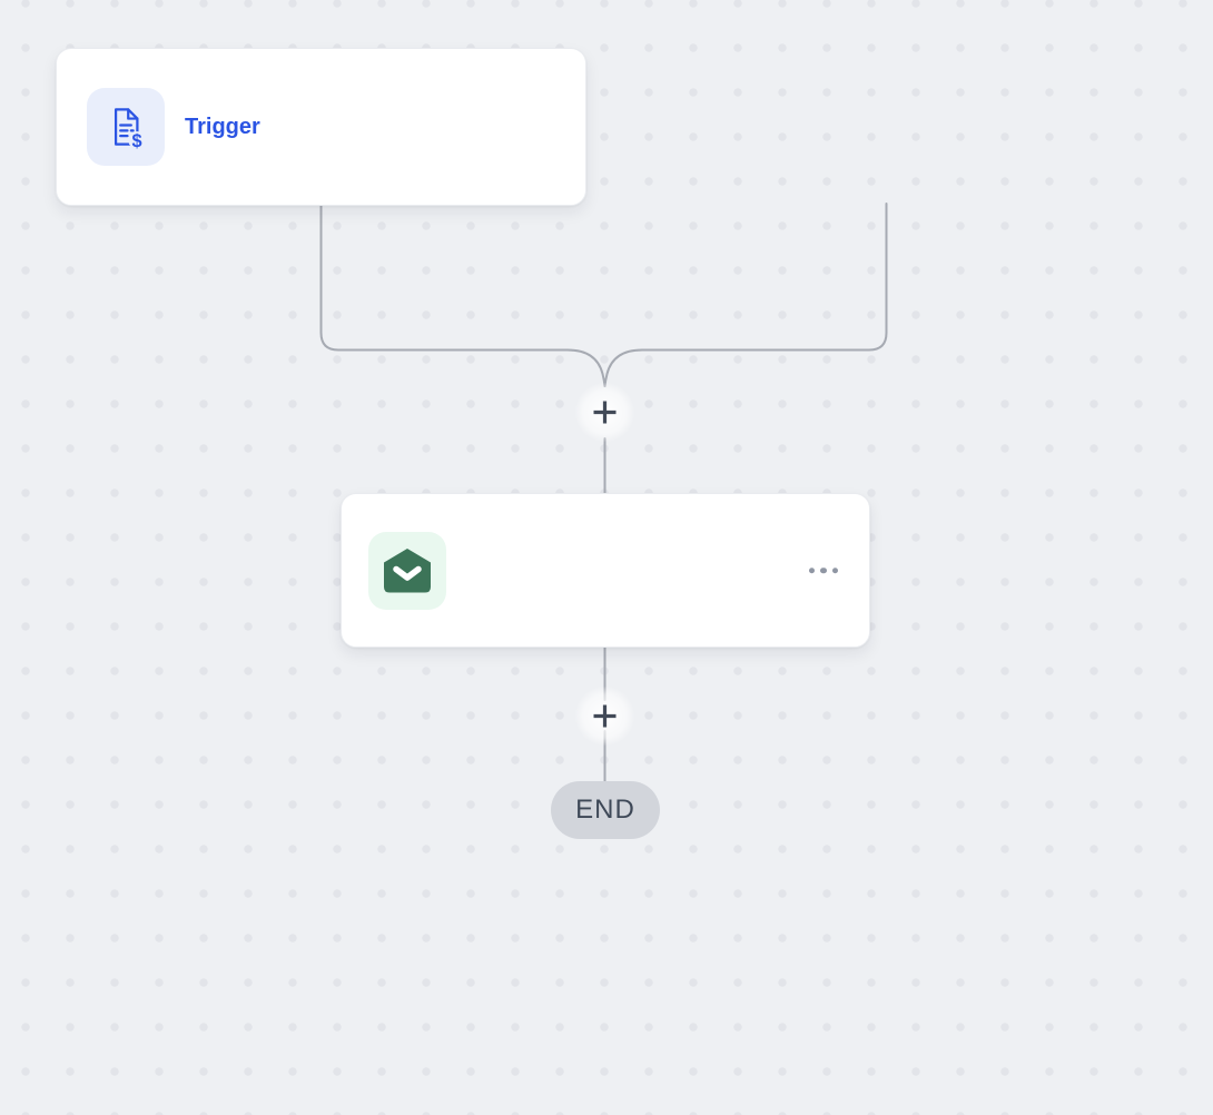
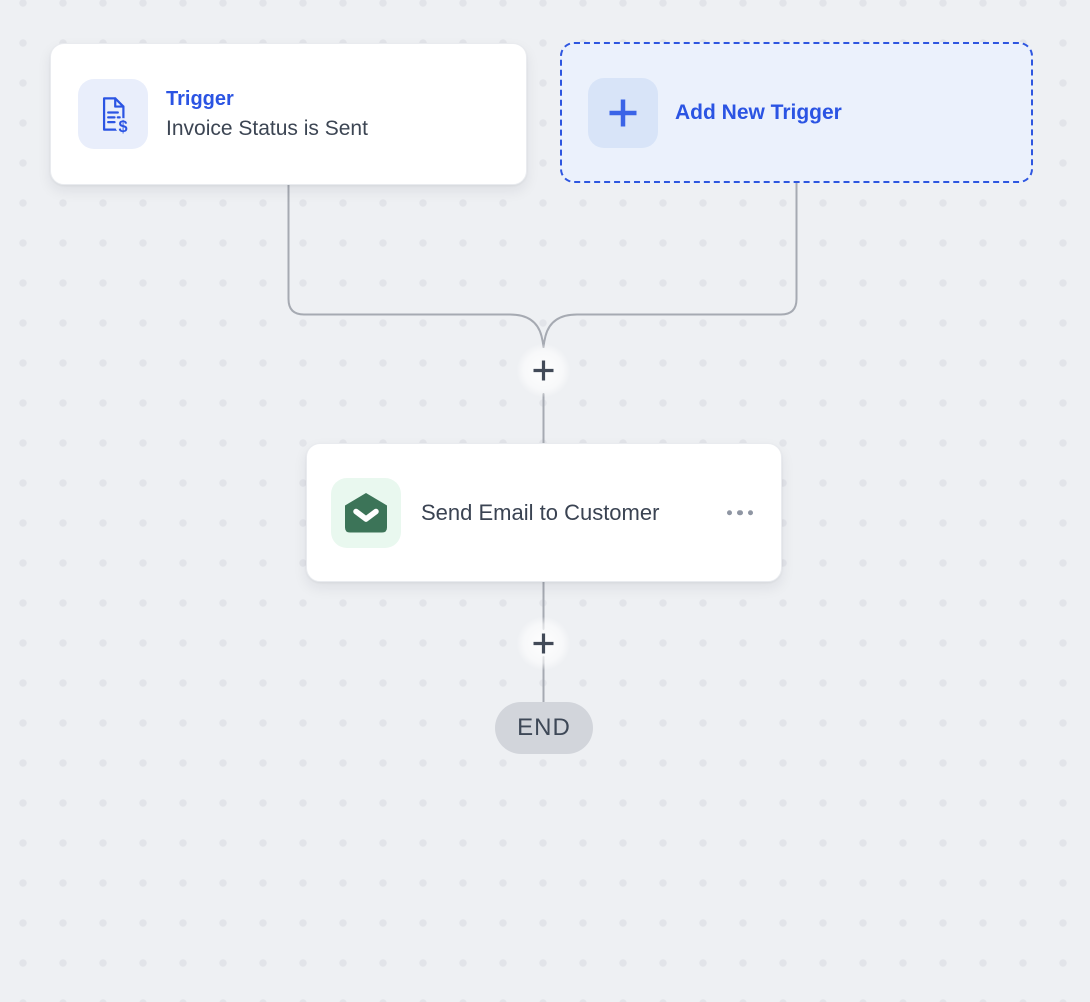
  $
  Trigger
+ Invoice Status is Sent
+ Add New Trigger
+ Send Email to Customer
  END
